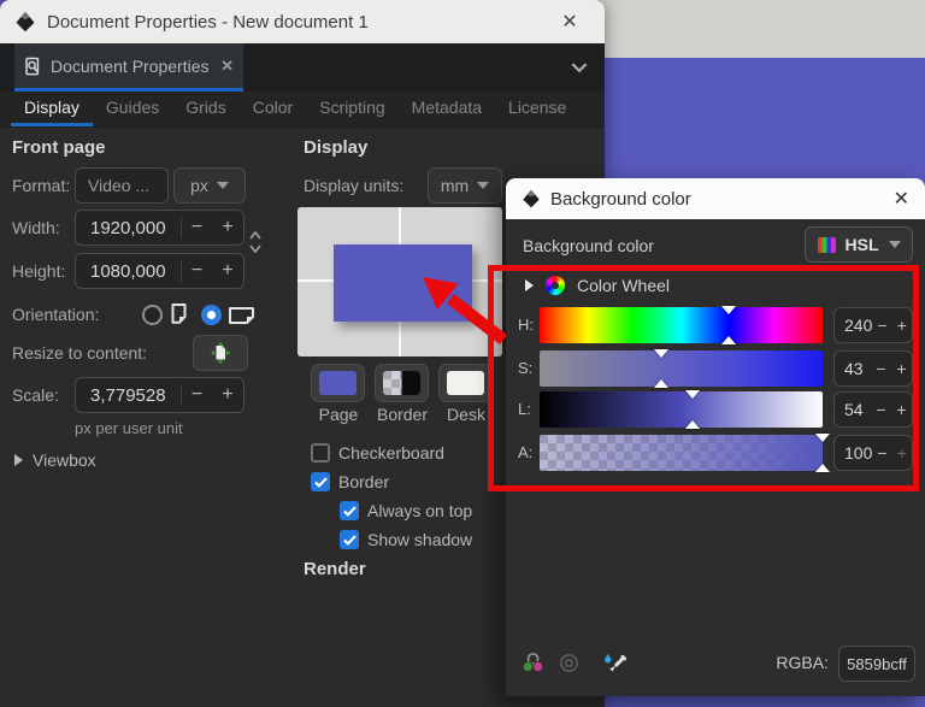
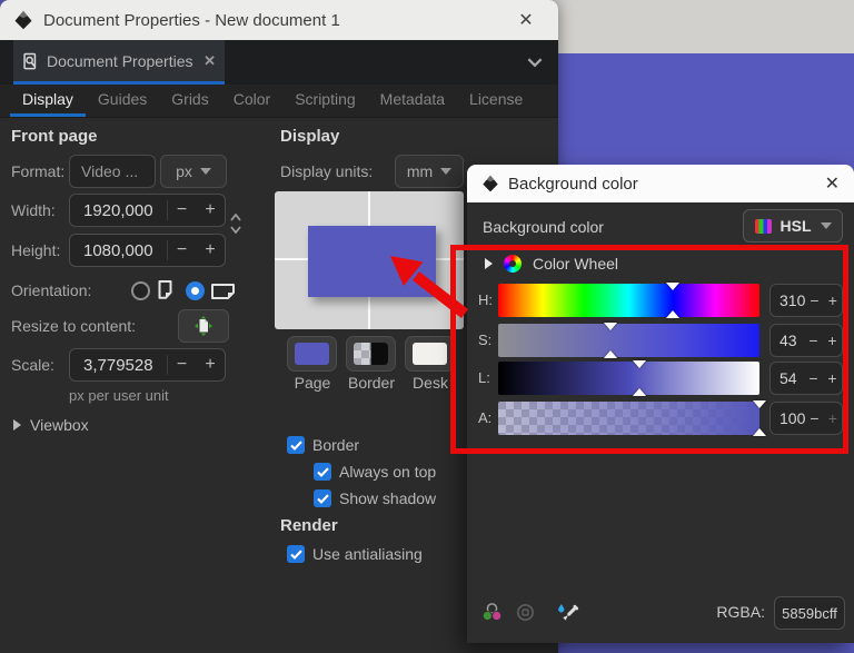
  Document Properties - New document 1
  ✕
  Document Properties
  ✕
  Display
  Guides
  Grids
  Color
  Scripting
  Metadata
  License
  Front page
  Format:
  Video ...
  px
  Width:
  1920,000
  −
  +
  Height:
  1080,000
  −
  +
  Orientation:
  Resize to content:
  Scale:
  3,779528
  −
  +
  px per user unit
  Viewbox
  Display
  Display units:
  mm
  Page
  Border
  Desk
- Checkerboard
  Border
  Always on top
  Show shadow
  Render
+ Use antialiasing
  Background color
  ✕
  Background color
  HSL
  Color Wheel
  H:
- 240
+ 310
  −
  +
  S:
  43
  −
  +
  L:
  54
  −
  +
  A:
  100
  −
  +
  RGBA:
  5859bcff
